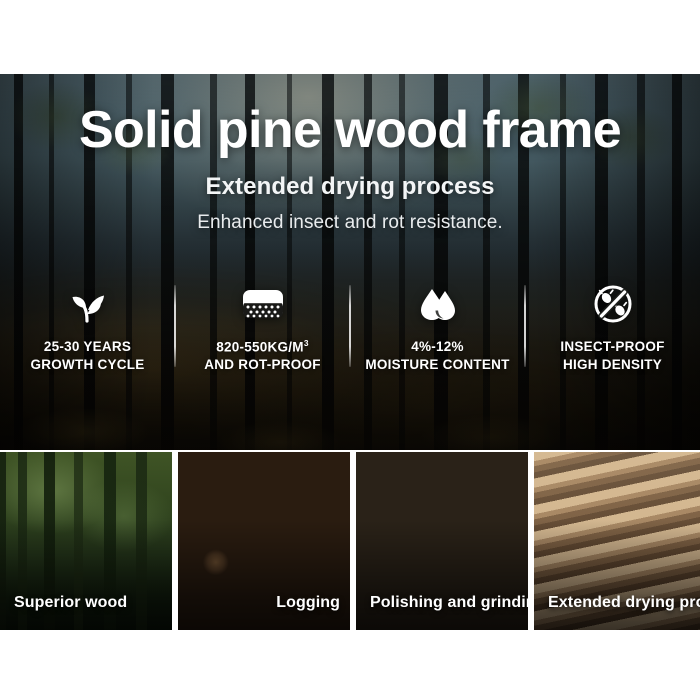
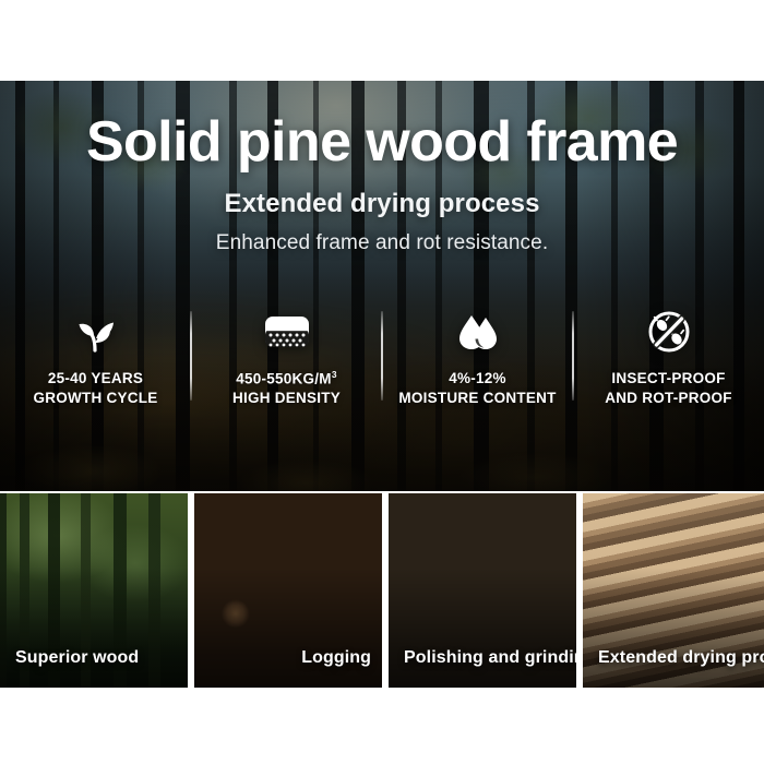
  Solid pine wood frame
  Extended drying process
- Enhanced insect and rot resistance.
+ Enhanced frame and rot resistance.
- 25-30 YEARS
+ 25-40 YEARS
  GROWTH CYCLE
- 820-550KG/M3
+ 450-550KG/M3
- AND ROT-PROOF
+ HIGH DENSITY
  4%-12%
  MOISTURE CONTENT
  INSECT-PROOF
- HIGH DENSITY
+ AND ROT-PROOF
  Superior wood
  Logging
  Polishing and grindi
  Extended drying pr
